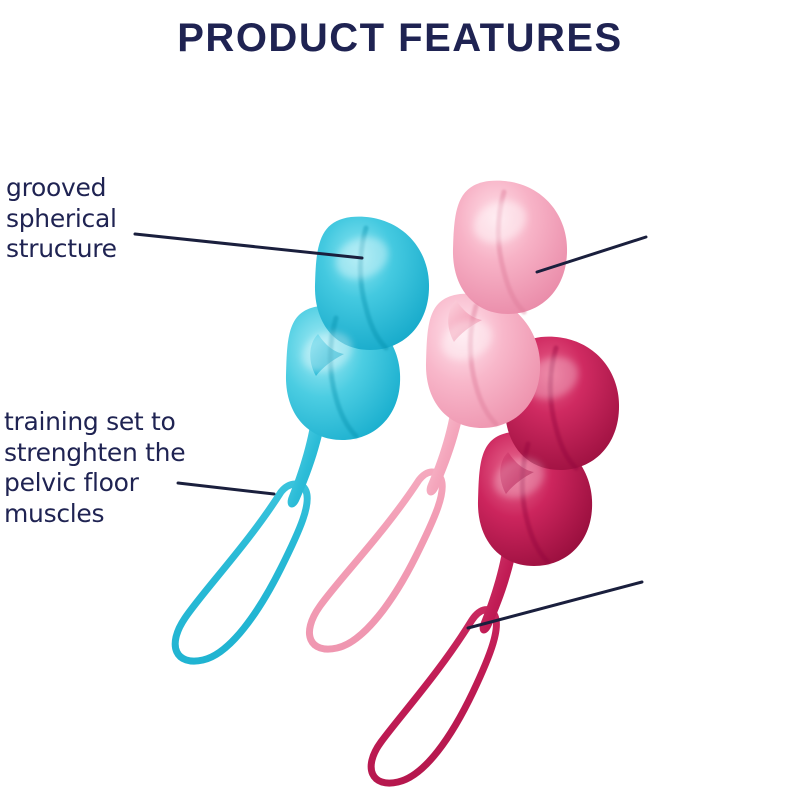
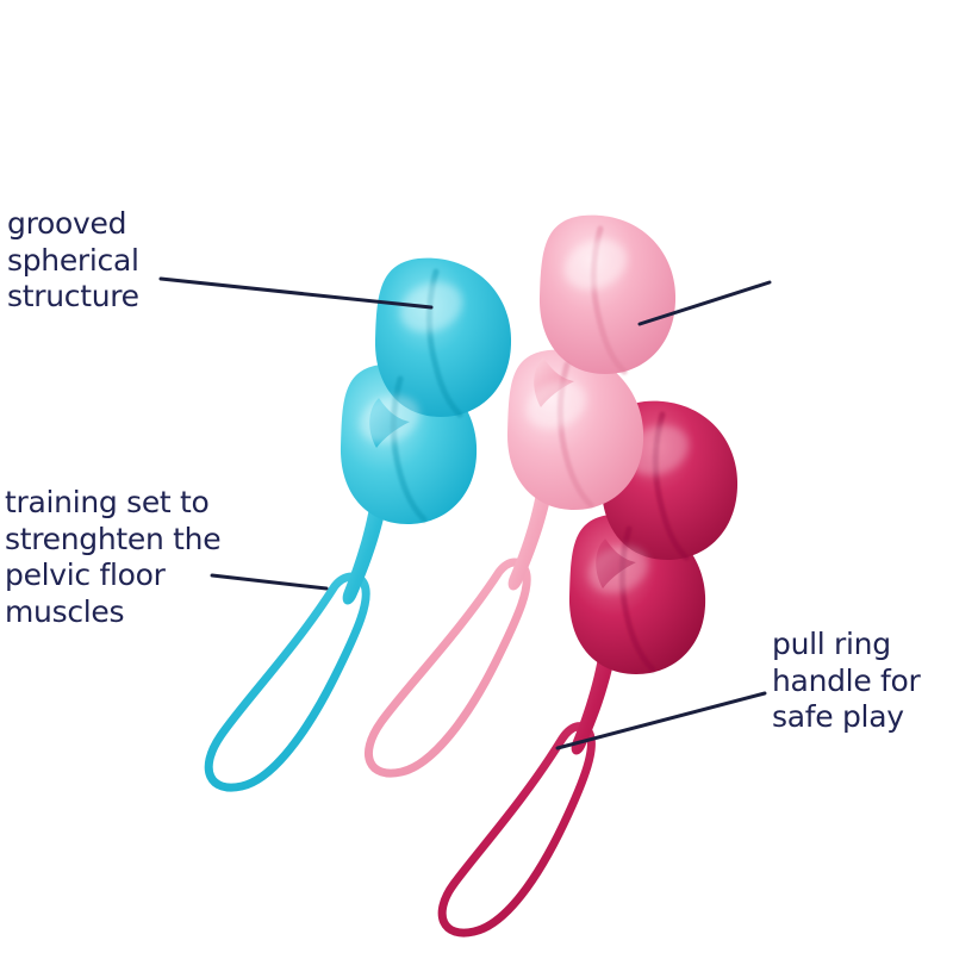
- PRODUCT FEATURES
  grooved
  spherical
  structure
  training set to
  strenghten the
  pelvic floor
  muscles
+ pull ring
+ handle for
+ safe play
